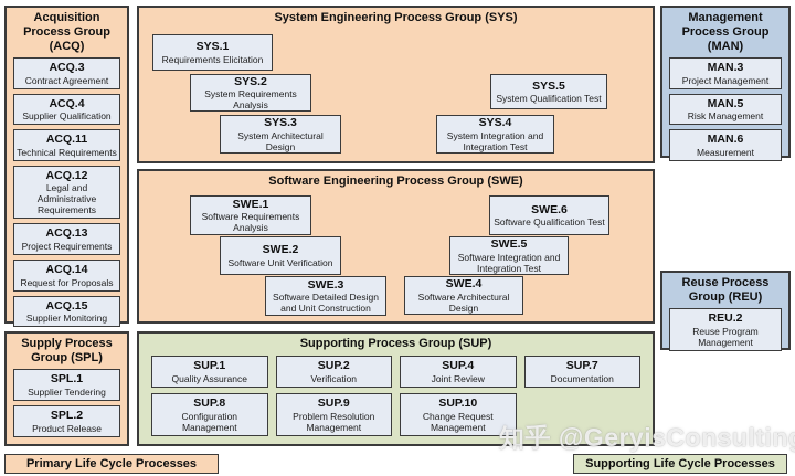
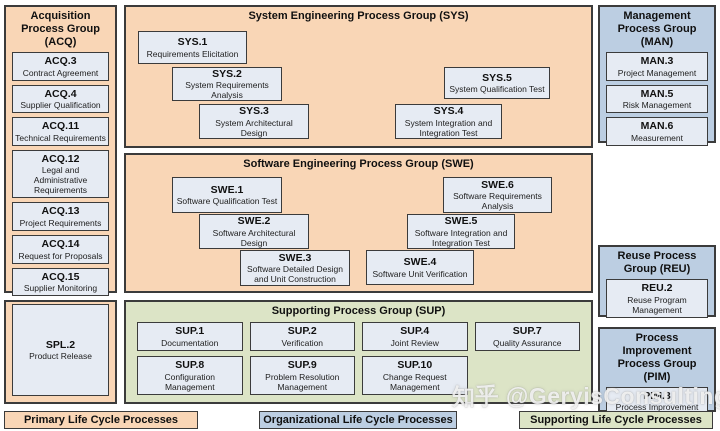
  Acquisition Process Group (ACQ)
  ACQ.3
  Contract Agreement
  ACQ.4
  Supplier Qualification
  ACQ.11
  Technical Requirements
  ACQ.12
  Legal and Administrative Requirements
  ACQ.13
  Project Requirements
  ACQ.14
  Request for Proposals
  ACQ.15
  Supplier Monitoring
- Supply Process Group (SPL)
- SPL.1
- Supplier Tendering
  SPL.2
  Product Release
  System Engineering Process Group (SYS)
  SYS.1
  Requirements Elicitation
  SYS.2
  System Requirements Analysis
  SYS.3
  System Architectural Design
  SYS.5
  System Qualification Test
  SYS.4
  System Integration and Integration Test
  Software Engineering Process Group (SWE)
  SWE.1
- Software Requirements Analysis
+ Software Qualification Test
  SWE.2
- Software Unit Verification
+ Software Architectural Design
  SWE.3
  Software Detailed Design and Unit Construction
  SWE.6
- Software Qualification Test
+ Software Requirements Analysis
  SWE.5
  Software Integration and Integration Test
  SWE.4
- Software Architectural Design
+ Software Unit Verification
  Supporting Process Group (SUP)
  SUP.1
- Quality Assurance
+ Documentation
  SUP.2
  Verification
  SUP.4
  Joint Review
  SUP.7
- Documentation
+ Quality Assurance
  SUP.8
  Configuration Management
  SUP.9
  Problem Resolution Management
  SUP.10
  Change Request Management
  Management Process Group (MAN)
  MAN.3
  Project Management
  MAN.5
  Risk Management
  MAN.6
  Measurement
  Reuse Process Group (REU)
  REU.2
  Reuse Program Management
+ Process Improvement Process Group (PIM)
+ PIM.3
+ Process Improvement
  Primary Life Cycle Processes
+ Organizational Life Cycle Processes
  Supporting Life Cycle Processes
  知乎 @GeryisConsultin
